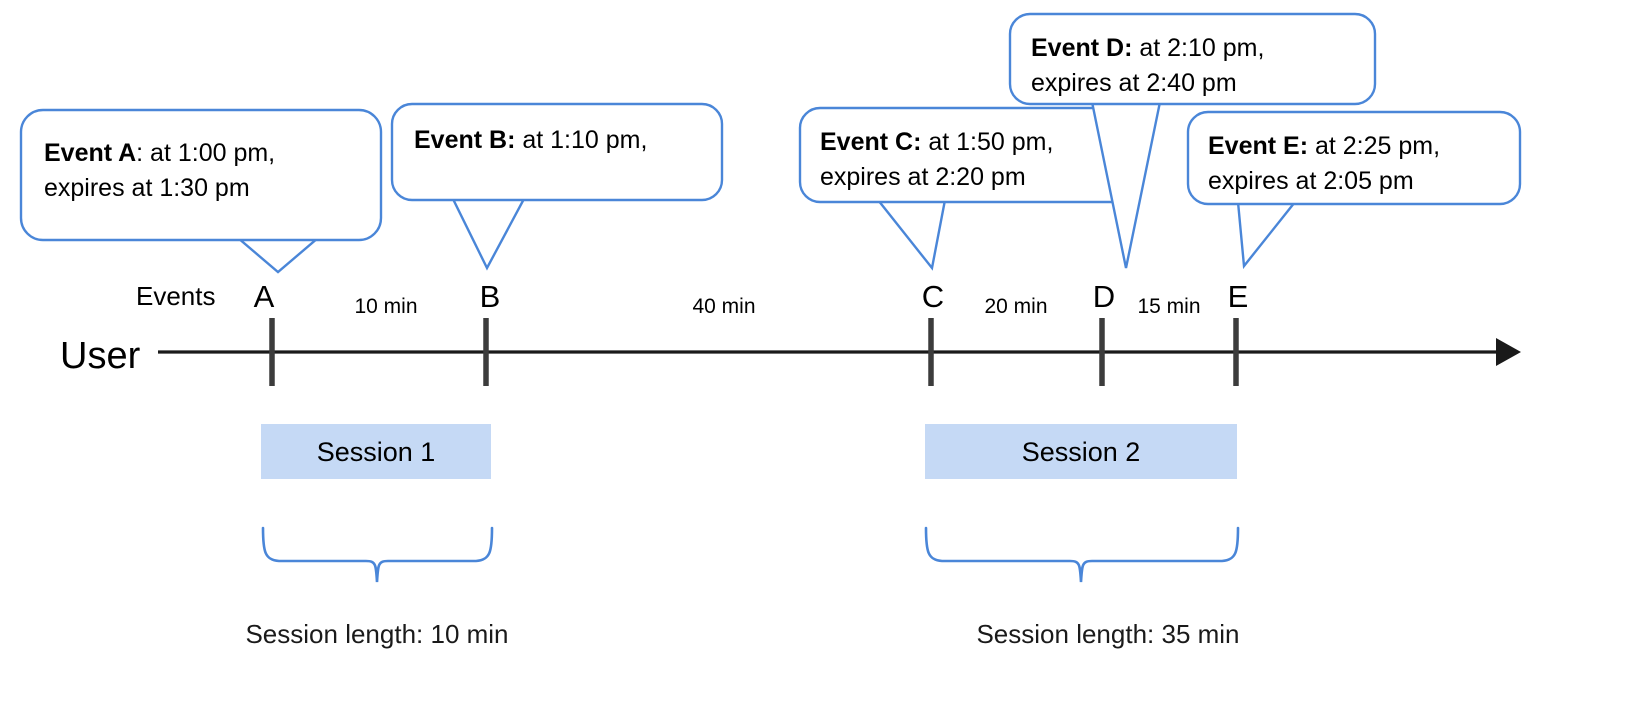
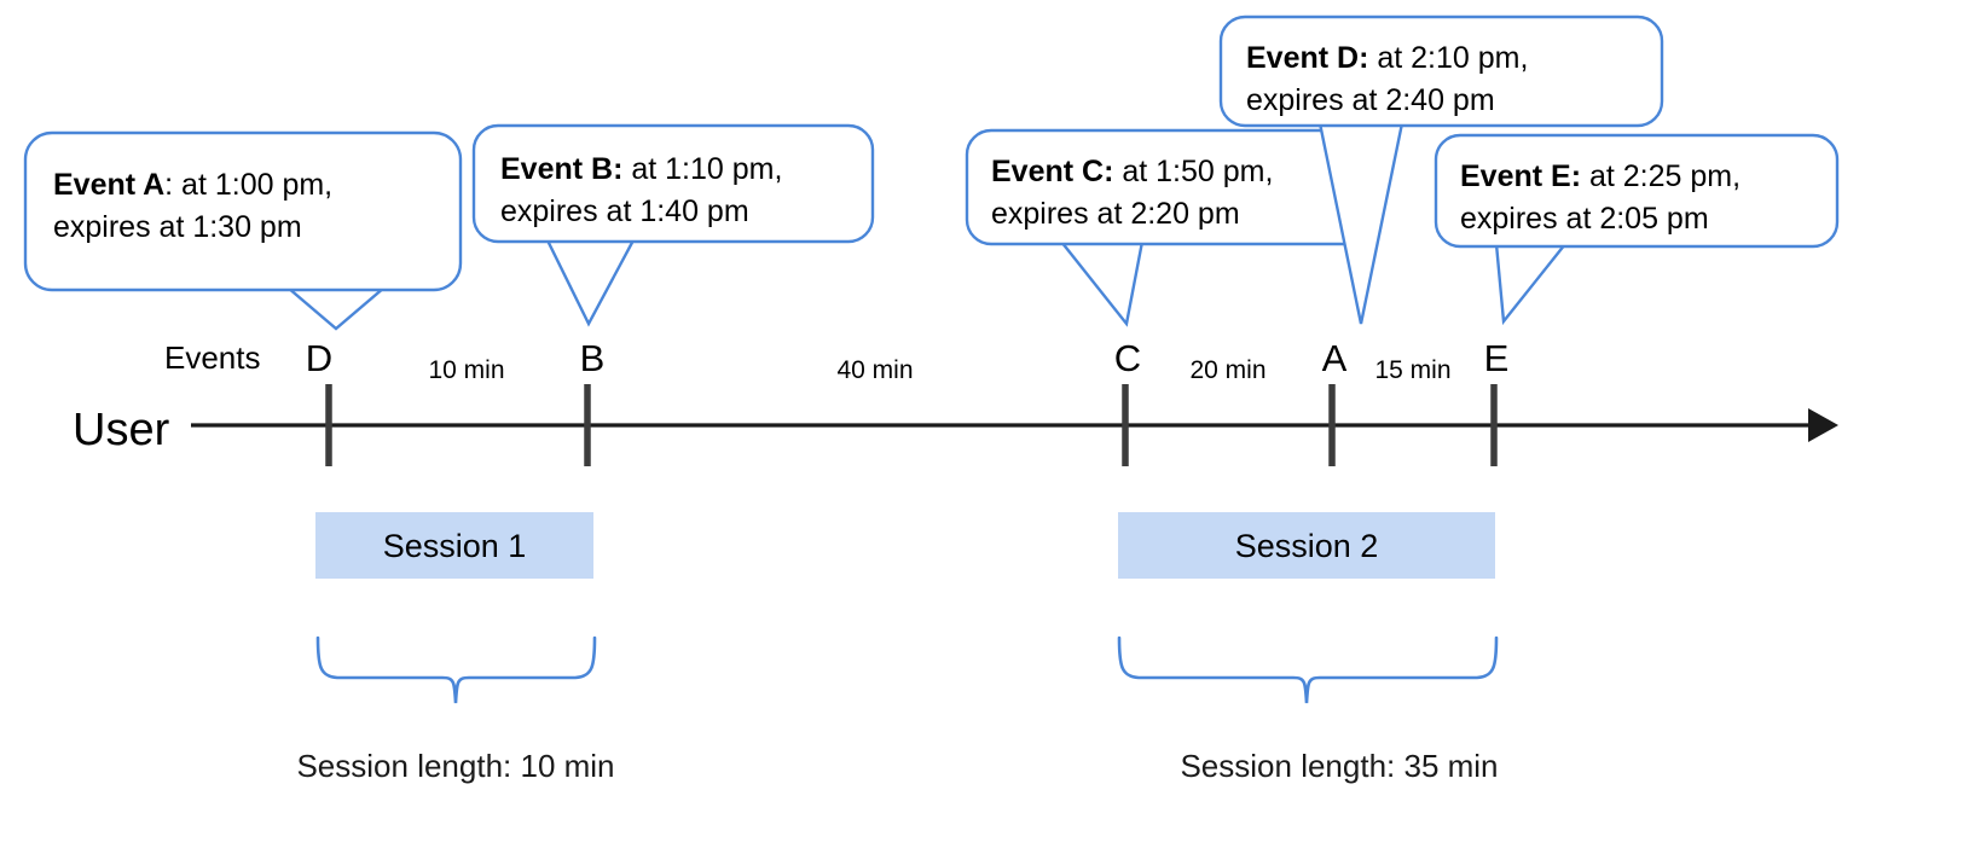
  Event A: at 1:00 pm,
  expires at 1:30 pm
  Event B: at 1:10 pm,
+ expires at 1:40 pm
  Event C: at 1:50 pm,
  expires at 2:20 pm
  Event D: at 2:10 pm,
  expires at 2:40 pm
  Event E: at 2:25 pm,
  expires at 2:05 pm
  User
  Events
- A
+ D
  B
  C
- D
+ A
  E
  10 min
  40 min
  20 min
  15 min
  Session 1
  Session 2
  Session length: 10 min
  Session length: 35 min
